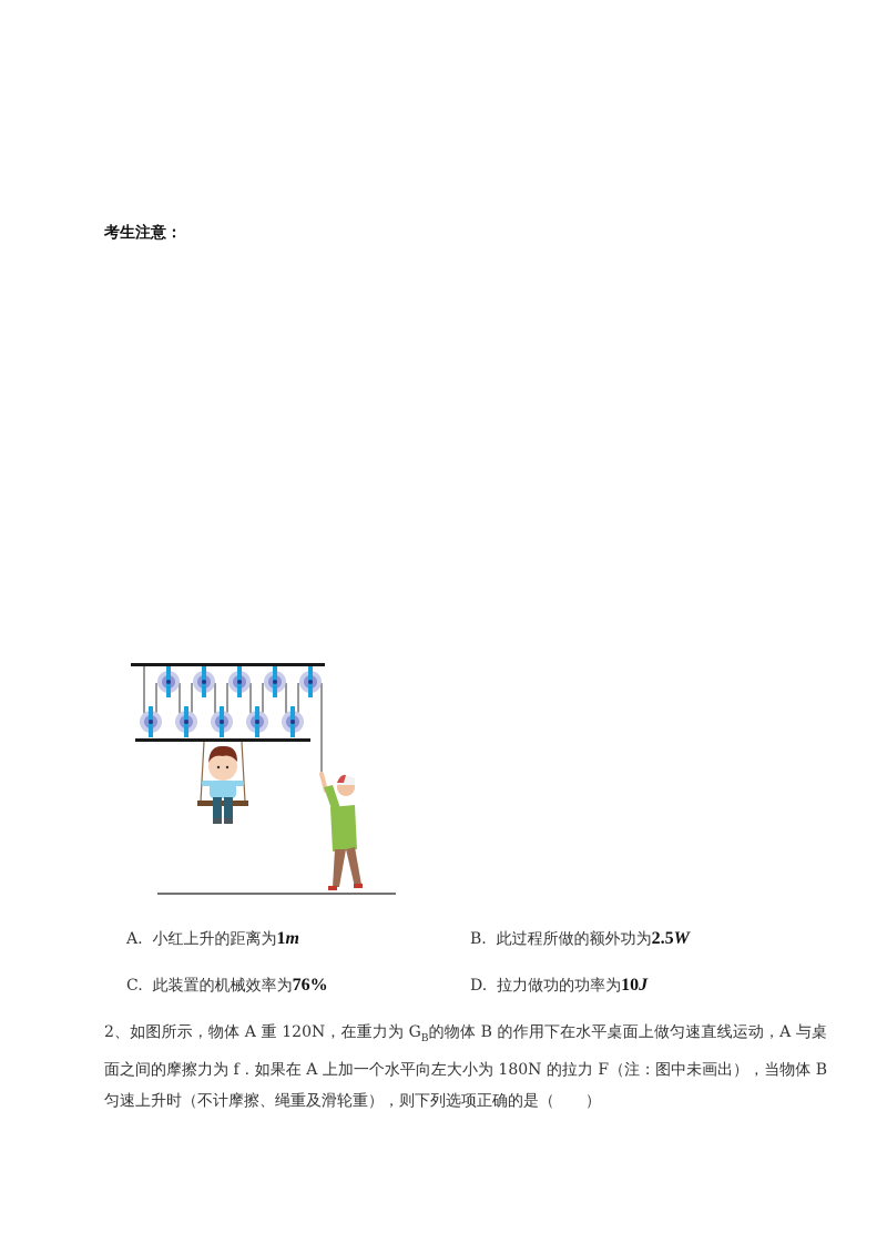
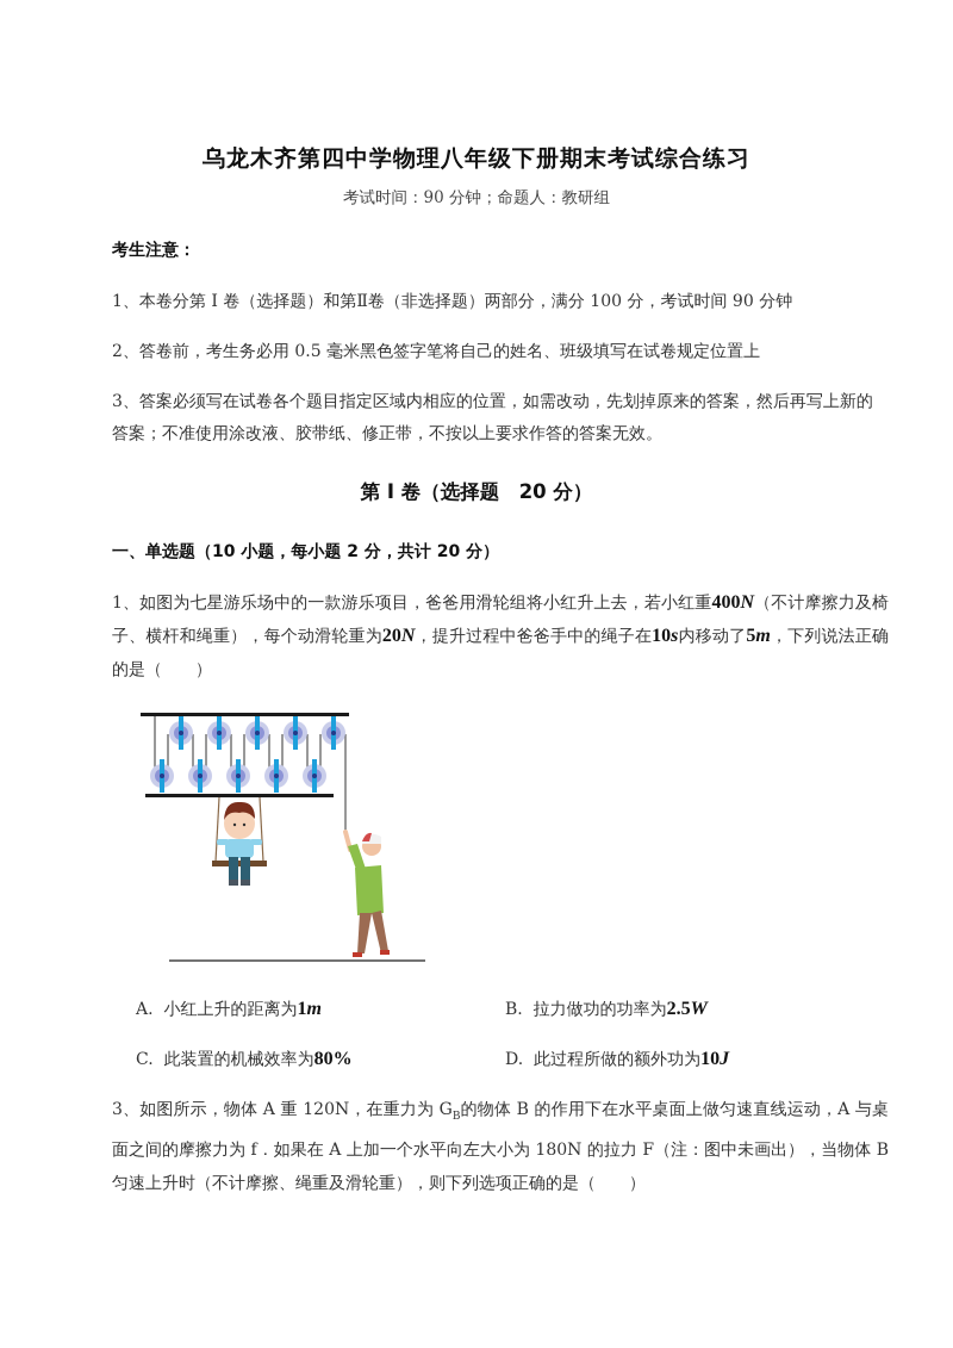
+ 乌龙木齐第四中学物理八年级下册期末考试综合练习
+ 考试时间：90 分钟；命题人：教研组
  考生注意：
+ 1、本卷分第 I 卷（选择题）和第Ⅱ卷（非选择题）两部分，满分 100 分，考试时间 90 分钟
+ 2、答卷前，考生务必用 0.5 毫米黑色签字笔将自己的姓名、班级填写在试卷规定位置上
+ 3、答案必须写在试卷各个题目指定区域内相应的位置，如需改动，先划掉原来的答案，然后再写上新的答案；不准使用涂改液、胶带纸、修正带，不按以上要求作答的答案无效。
+ 第 I 卷（选择题 20 分）
+ 一、单选题（10 小题，每小题 2 分，共计 20 分）
+ 1、如图为七星游乐场中的一款游乐项目，爸爸用滑轮组将小红升上去，若小红重400N（不计摩擦力及椅子、横杆和绳重），每个动滑轮重为20N，提升过程中爸爸手中的绳子在10s内移动了5m，下列说法正确的是（ ）
  A. 小红上升的距离为1m
- B. 此过程所做的额外功为2.5W
+ B. 拉力做功的功率为2.5W
- C. 此装置的机械效率为76%
+ C. 此装置的机械效率为80%
- D. 拉力做功的功率为10J
+ D. 此过程所做的额外功为10J
- 2、如图所示，物体 A 重 120N，在重力为 GB的物体 B 的作用下在水平桌面上做匀速直线运动，A 与桌面之间的摩擦力为 f．如果在 A 上加一个水平向左大小为 180N 的拉力 F（注：图中未画出），当物体 B 匀速上升时（不计摩擦、绳重及滑轮重），则下列选项正确的是（ ）
+ 3、如图所示，物体 A 重 120N，在重力为 GB的物体 B 的作用下在水平桌面上做匀速直线运动，A 与桌面之间的摩擦力为 f．如果在 A 上加一个水平向左大小为 180N 的拉力 F（注：图中未画出），当物体 B 匀速上升时（不计摩擦、绳重及滑轮重），则下列选项正确的是（ ）
